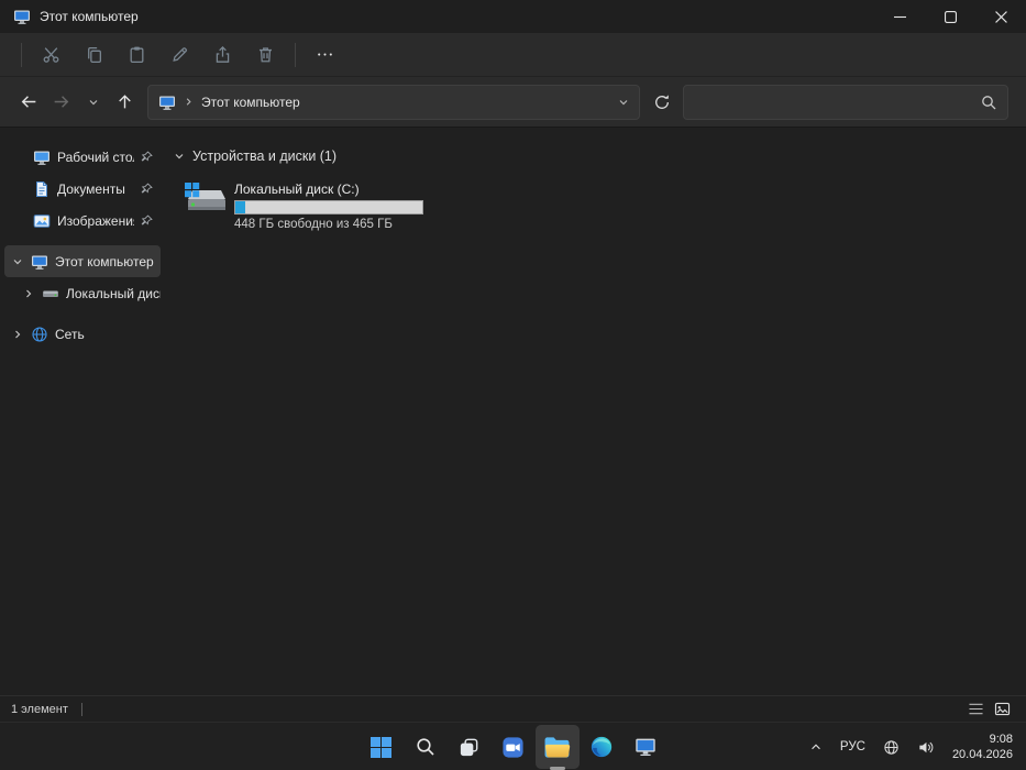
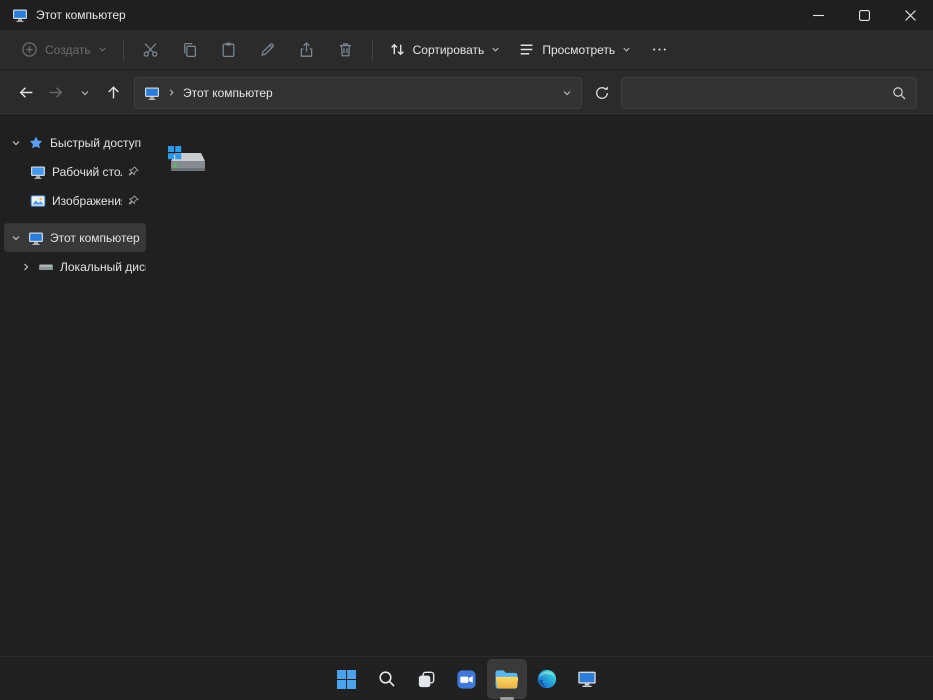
  Этот компьютер
+ Создать
+ Сортировать
+ Просмотреть
  Этот компьютер
+ Быстрый доступ
  Рабочий сто
- Документы
  Изображени
  Этот компьютер
  Локальный дис
- Сеть
- Устройства и диски (1)
- Локальный диск (C:)
- 448 ГБ свободно из 465 ГБ
- 1 элемент
- РУС
- 9:08
- 20.04.2026
